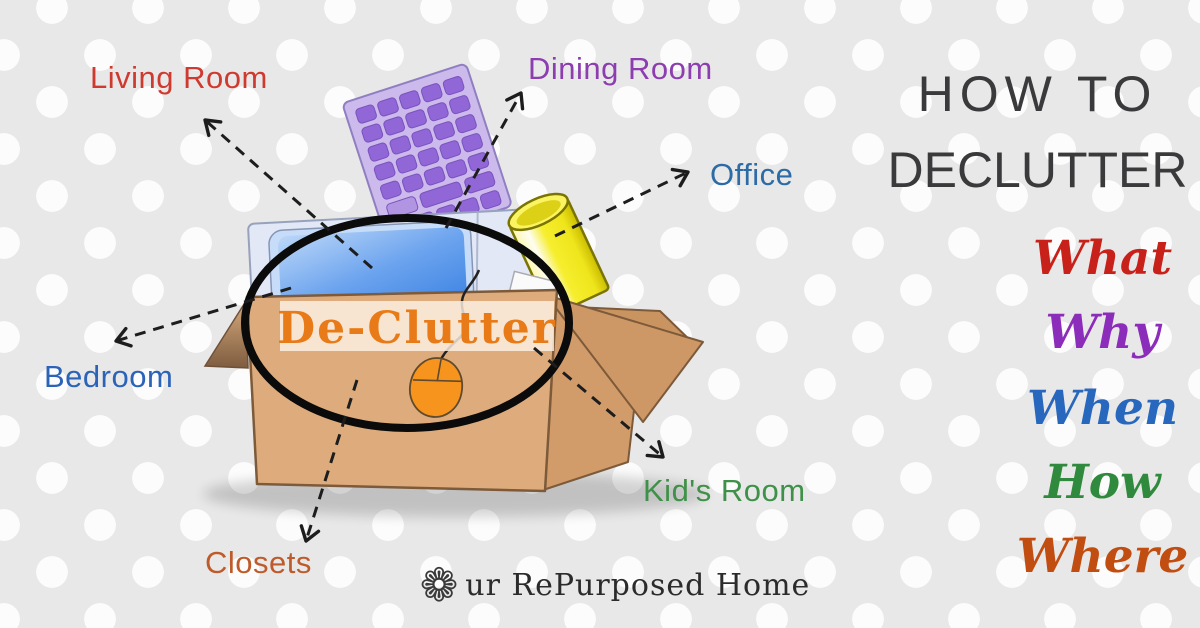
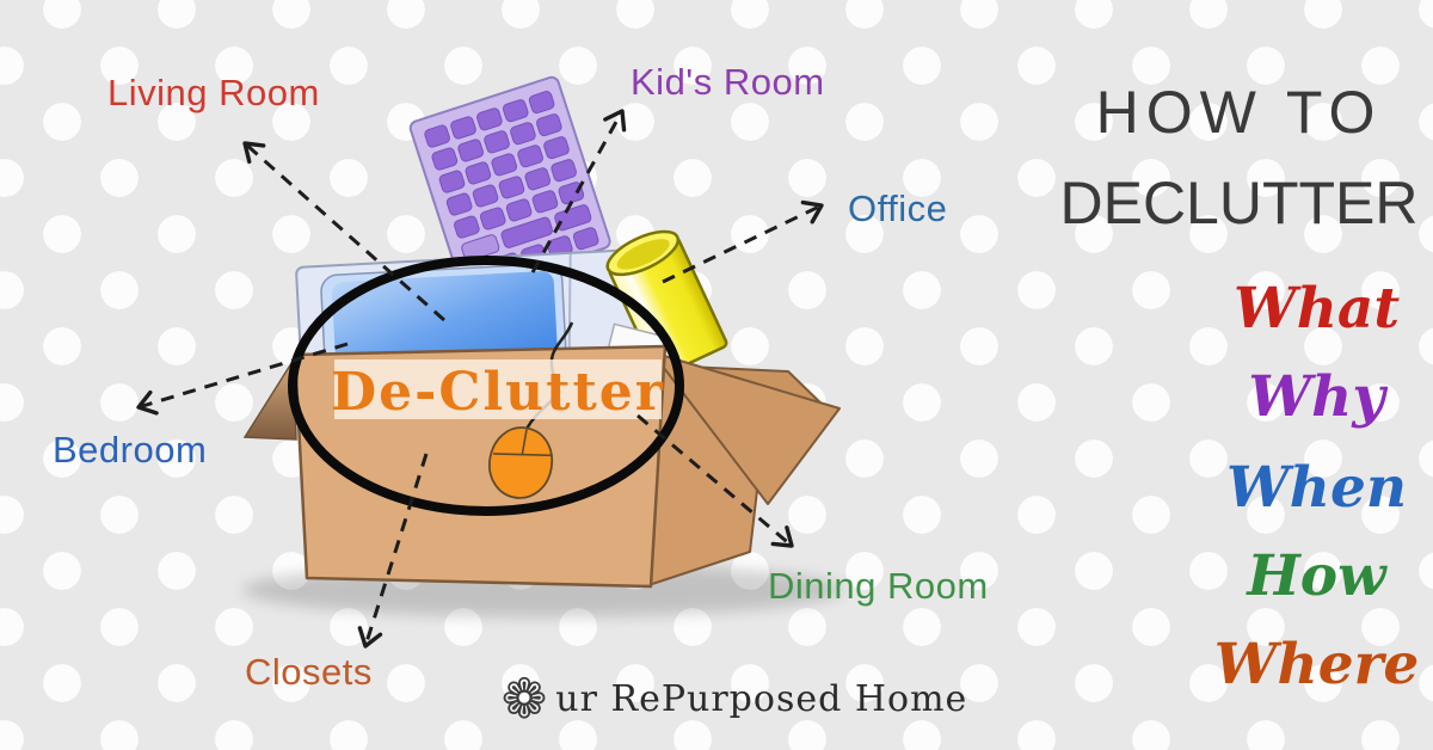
  De-Clutter
  Living Room
- Dining Room
+ Kid's Room
  Office
  Bedroom
- Kid's Room
+ Dining Room
  Closets
  HOW TO
  DECLUTTER
  What
  Why
  When
  How
  Where
  ❁
  ur RePurposed Home
